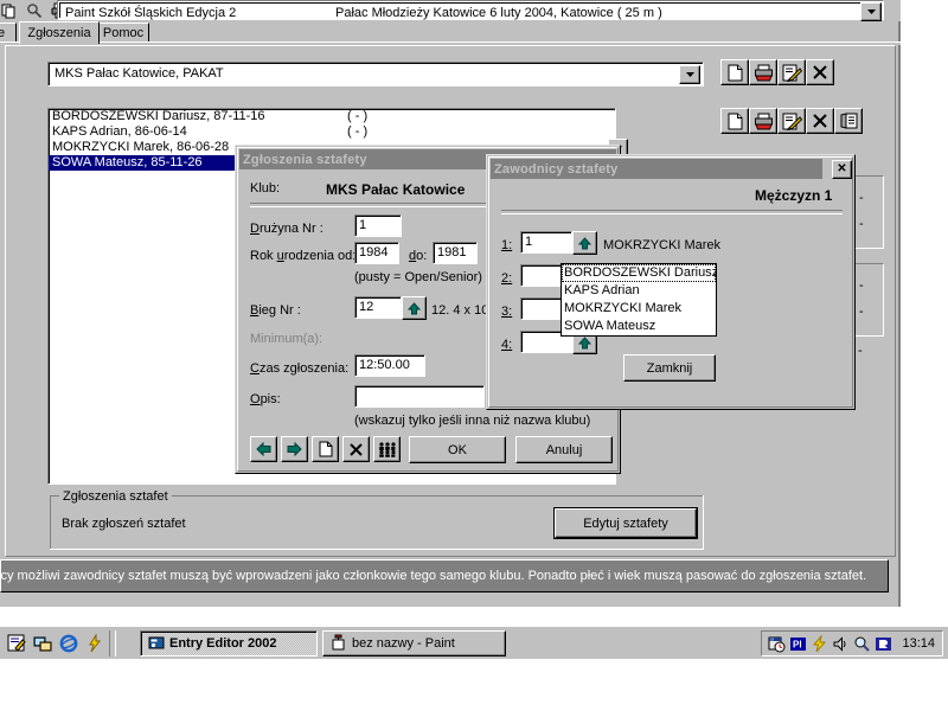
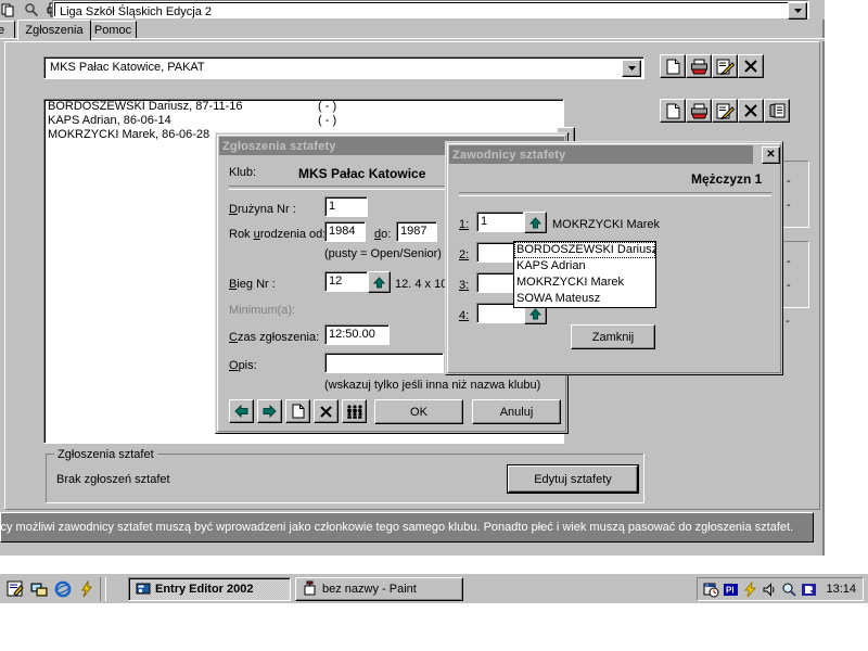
- Paint Szkół Śląskich Edycja 2
+ Liga Szkół Śląskich Edycja 2
- Pałac Młodzieży Katowice 6 luty 2004, Katowice ( 25 m )
  e
  Zgłoszenia
  Pomoc
  MKS Pałac Katowice, PAKAT
  BORDOSZEWSKI Dariusz, 87-11-16
  ( - )
  KAPS Adrian, 86-06-14
  ( - )
  MOKRZYCKI Marek, 86-06-28
- SOWA Mateusz, 85-11-26
  -
  -
  -
  -
  -
  Zgłoszenia sztafet
  Brak zgłoszeń sztafet
  Edytuj sztafety
  cy możliwi zawodnicy sztafet muszą być wprowadzeni jako członkowie tego samego klubu. Ponadto płeć i wiek muszą pasować do zgłoszenia sztafet.
  Zgłoszenia sztafety
  Klub:
  MKS Pałac Katowice
  Drużyna Nr :
  1
  Rok urodzenia od
  1984
  do:
- 1981
+ 1987
  (pusty = Open/Senior)
  Bieg Nr :
  12
  12. 4 x 1
  Minimum(a):
  Czas zgłoszenia:
  12:50.00
  Opis:
  (wskazuj tylko jeśli inna niż nazwa klubu)
  OK
  Anuluj
  Zawodnicy sztafety
  ✕
  Mężczyzn 1
  1:
  1
  MOKRZYCKI Marek
  2:
  3:
  4:
  Zamknij
  BORDOSZEWSKI Dariusz
  KAPS Adrian
  MOKRZYCKI Marek
  SOWA Mateusz
  Entry Editor 2002
  bez nazwy - Paint
  Pl
  13:14
